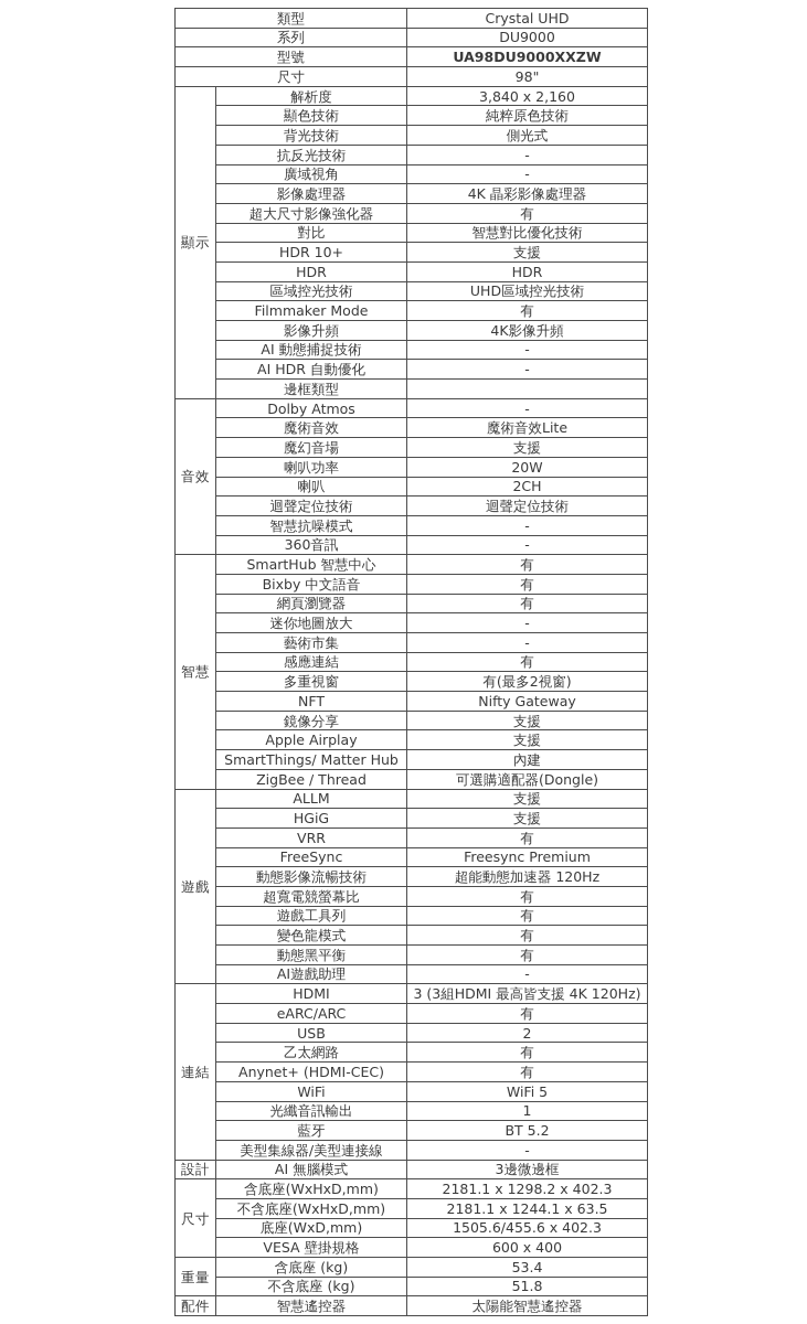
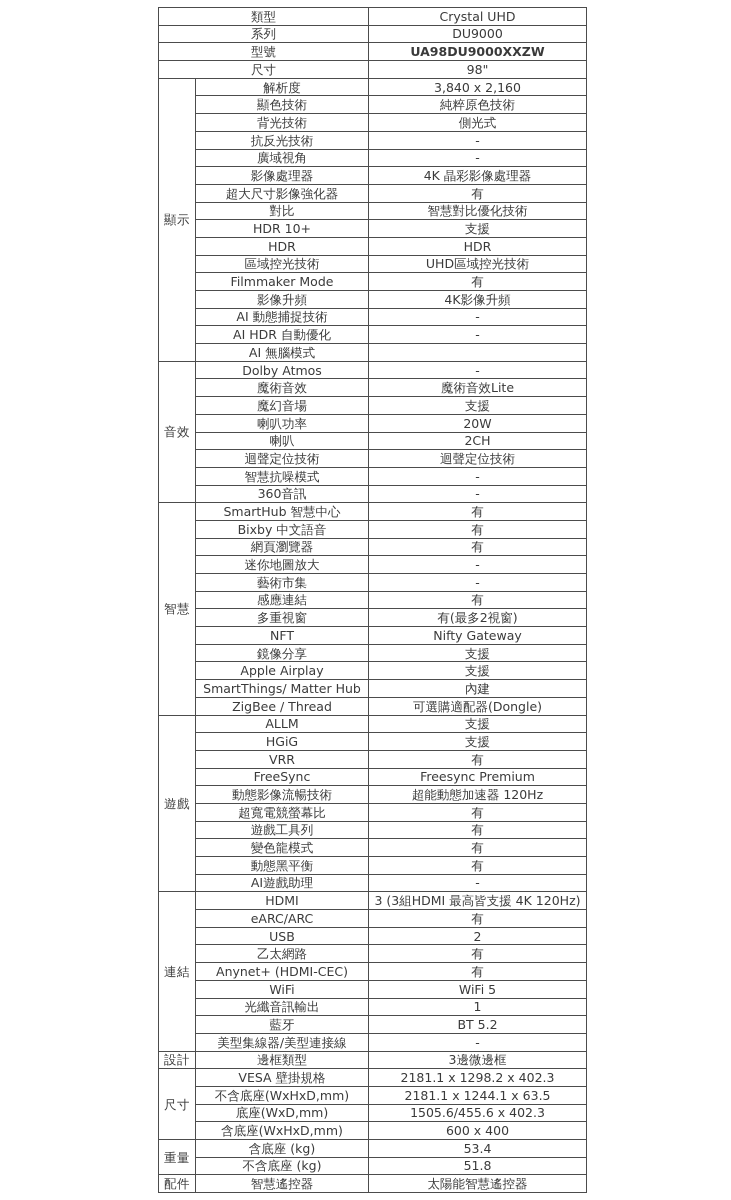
  類型	Crystal UHD
  系列	DU9000
  型號	UA98DU9000XXZW
  尺寸	98"
  顯示	解析度	3,840 x 2,160
  顯色技術	純粹原色技術
  背光技術	側光式
  抗反光技術	-
  廣域視角	-
  影像處理器	4K 晶彩影像處理器
  超大尺寸影像強化器	有
  對比	智慧對比優化技術
  HDR 10+	支援
  HDR	HDR
  區域控光技術	UHD區域控光技術
  Filmmaker Mode	有
  影像升頻	4K影像升頻
  AI 動態捕捉技術	-
  AI HDR 自動優化	-
- 邊框類型
+ AI 無腦模式
  音效	Dolby Atmos	-
  魔術音效	魔術音效Lite
  魔幻音場	支援
  喇叭功率	20W
  喇叭	2CH
  迴聲定位技術	迴聲定位技術
  智慧抗噪模式	-
  360音訊	-
  智慧	SmartHub 智慧中心	有
  Bixby 中文語音	有
  網頁瀏覽器	有
  迷你地圖放大	-
  藝術市集	-
  感應連結	有
  多重視窗	有(最多2視窗)
  NFT	Nifty Gateway
  鏡像分享	支援
  Apple Airplay	支援
  SmartThings/ Matter Hub	內建
  ZigBee / Thread	可選購適配器(Dongle)
  遊戲	ALLM	支援
  HGiG	支援
  VRR	有
  FreeSync	Freesync Premium
  動態影像流暢技術	超能動態加速器 120Hz
  超寬電競螢幕比	有
  遊戲工具列	有
  變色龍模式	有
  動態黑平衡	有
  AI遊戲助理	-
  連結	HDMI	3 (3組HDMI 最高皆支援 4K 120Hz)
  eARC/ARC	有
  USB	2
  乙太網路	有
  Anynet+ (HDMI-CEC)	有
  WiFi	WiFi 5
  光纖音訊輸出	1
  藍牙	BT 5.2
  美型集線器/美型連接線	-
- 設計	AI 無腦模式	3邊微邊框
+ 設計	邊框類型	3邊微邊框
- 尺寸	含底座(WxHxD,mm)	2181.1 x 1298.2 x 402.3
+ 尺寸	VESA 壁掛規格	2181.1 x 1298.2 x 402.3
  不含底座(WxHxD,mm)	2181.1 x 1244.1 x 63.5
  底座(WxD,mm)	1505.6/455.6 x 402.3
- VESA 壁掛規格	600 x 400
+ 含底座(WxHxD,mm)	600 x 400
  重量	含底座 (kg)	53.4
  不含底座 (kg)	51.8
  配件	智慧遙控器	太陽能智慧遙控器
